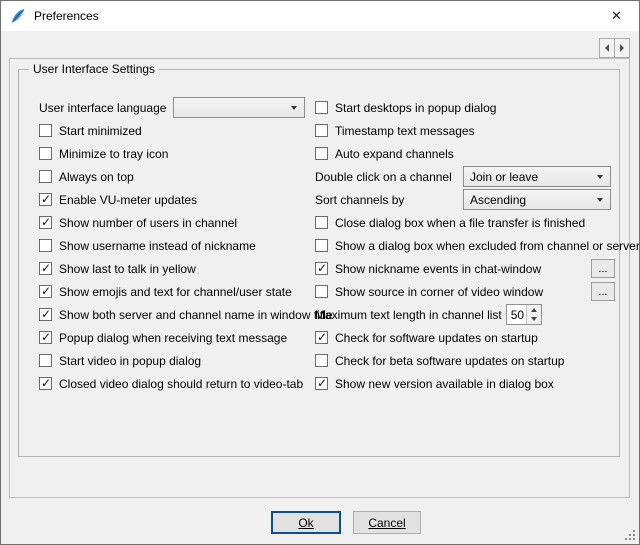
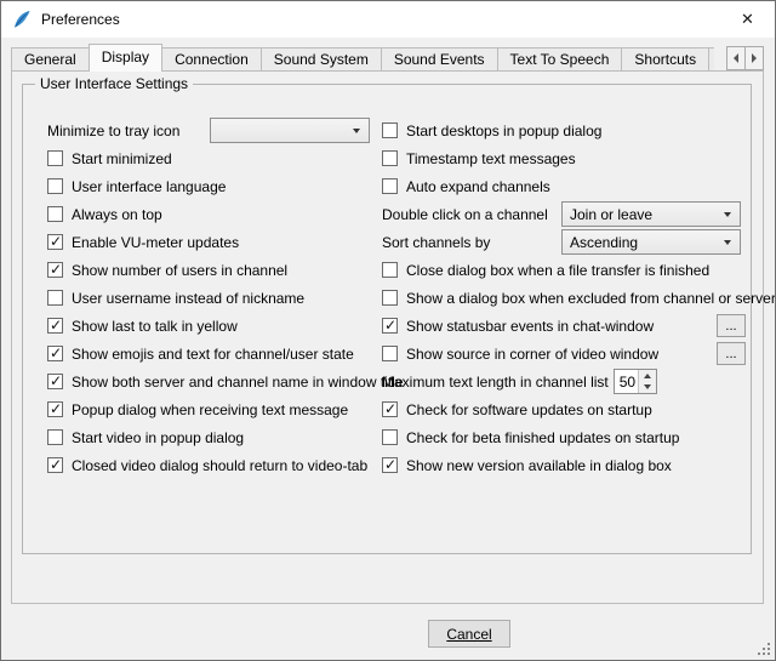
  Preferences
  ✕
+ General
+ Display
+ Connection
+ Sound System
+ Sound Events
+ Text To Speech
+ Shortcuts
  User Interface Settings
- User interface language
+ Minimize to tray icon
  Start minimized
- Minimize to tray icon
+ User interface language
  Always on top
  Enable VU-meter updates
  Show number of users in channel
- Show username instead of nickname
+ User username instead of nickname
  Show last to talk in yellow
  Show emojis and text for channel/user state
  Show both server and channel name in window title
  Popup dialog when receiving text message
  Start video in popup dialog
  Closed video dialog should return to video-tab
  Start desktops in popup dialog
  Timestamp text messages
  Auto expand channels
  Double click on a channel
  Join or leave
  Sort channels by
  Ascending
  Close dialog box when a file transfer is finished
  Show a dialog box when excluded from channel or server
- Show nickname events in chat-window
+ Show statusbar events in chat-window
  ...
  Show source in corner of video window
  ...
  Maximum text length in channel list
  50
  Check for software updates on startup
- Check for beta software updates on startup
+ Check for beta finished updates on startup
  Show new version available in dialog box
- Ok
  Cancel
